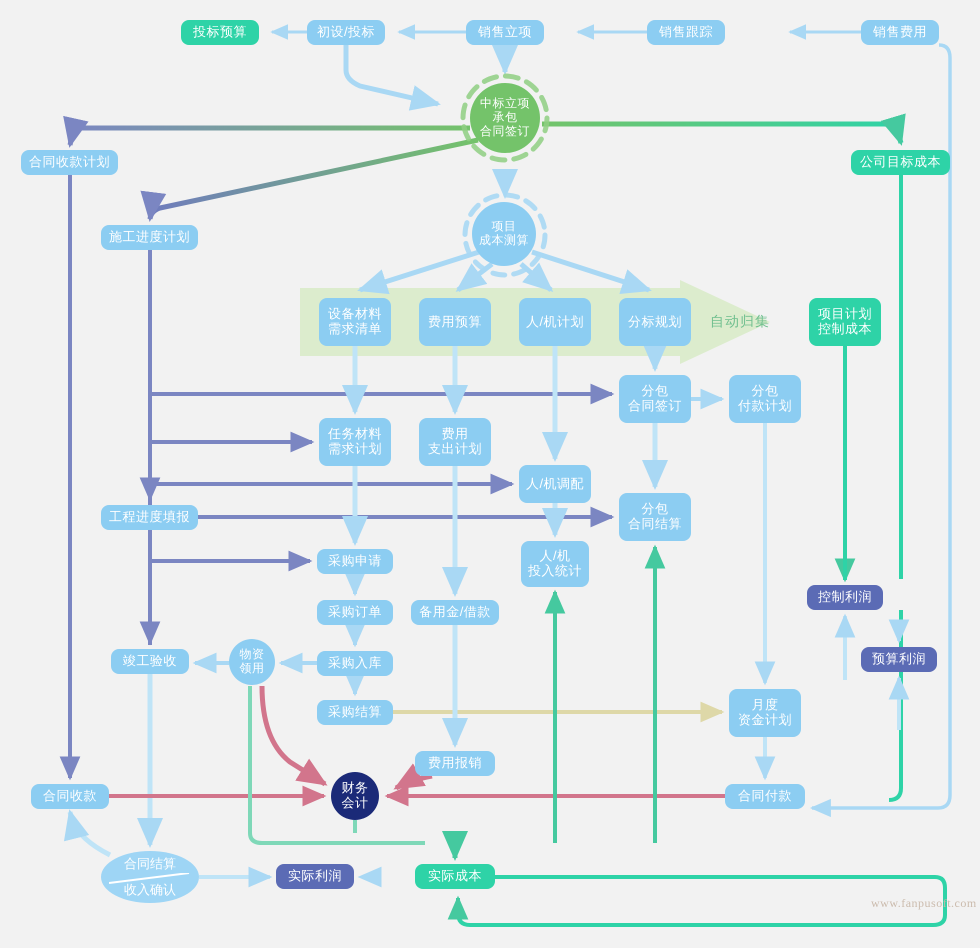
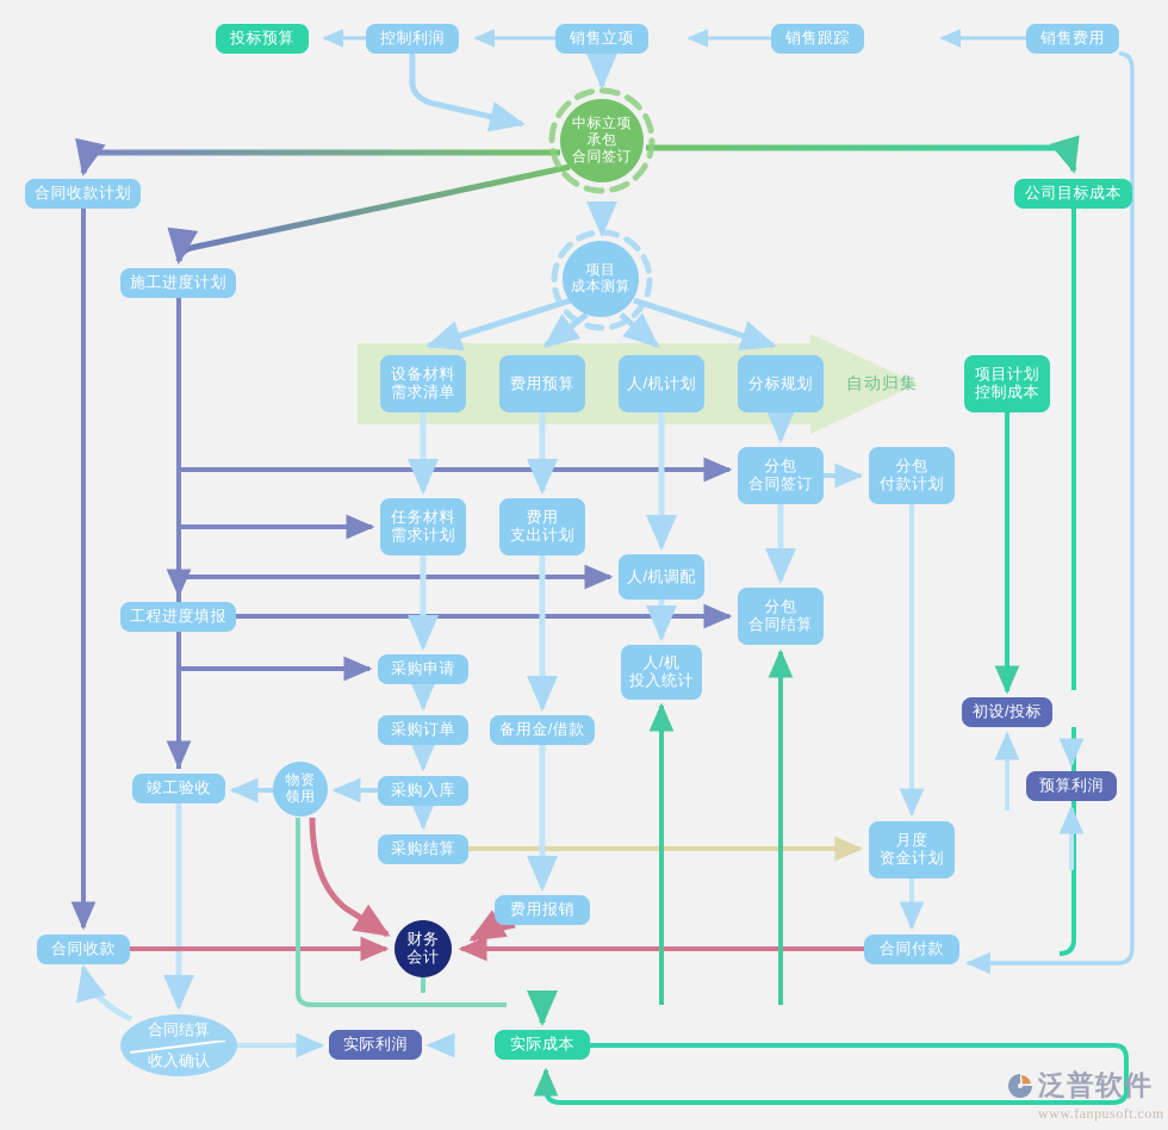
  自动归集
  投标预算
- 初设/投标
+ 控制利润
  销售立项
  销售跟踪
  销售费用
  中标立项
  承包
  合同签订
  合同收款计划
  公司目标成本
  项目
  成本测算
  施工进度计划
  设备材料
  需求清单
  费用预算
  人/机计划
  分标规划
  项目计划
  控制成本
  分包
  合同签订
  分包
  付款计划
  任务材料
  需求计划
  费用
  支出计划
  人/机调配
  工程进度填报
  分包
  合同结算
  采购申请
  人/机
  投入统计
  采购订单
  备用金/借款
- 控制利润
+ 初设/投标
  竣工验收
  物资
  领用
  采购入库
  预算利润
  采购结算
  月度
  资金计划
  费用报销
  合同收款
  财务
  会计
  合同付款
  实际利润
  实际成本
  合同结算
  收入确认
+ 泛普软件
  www.fanpusoft.com
